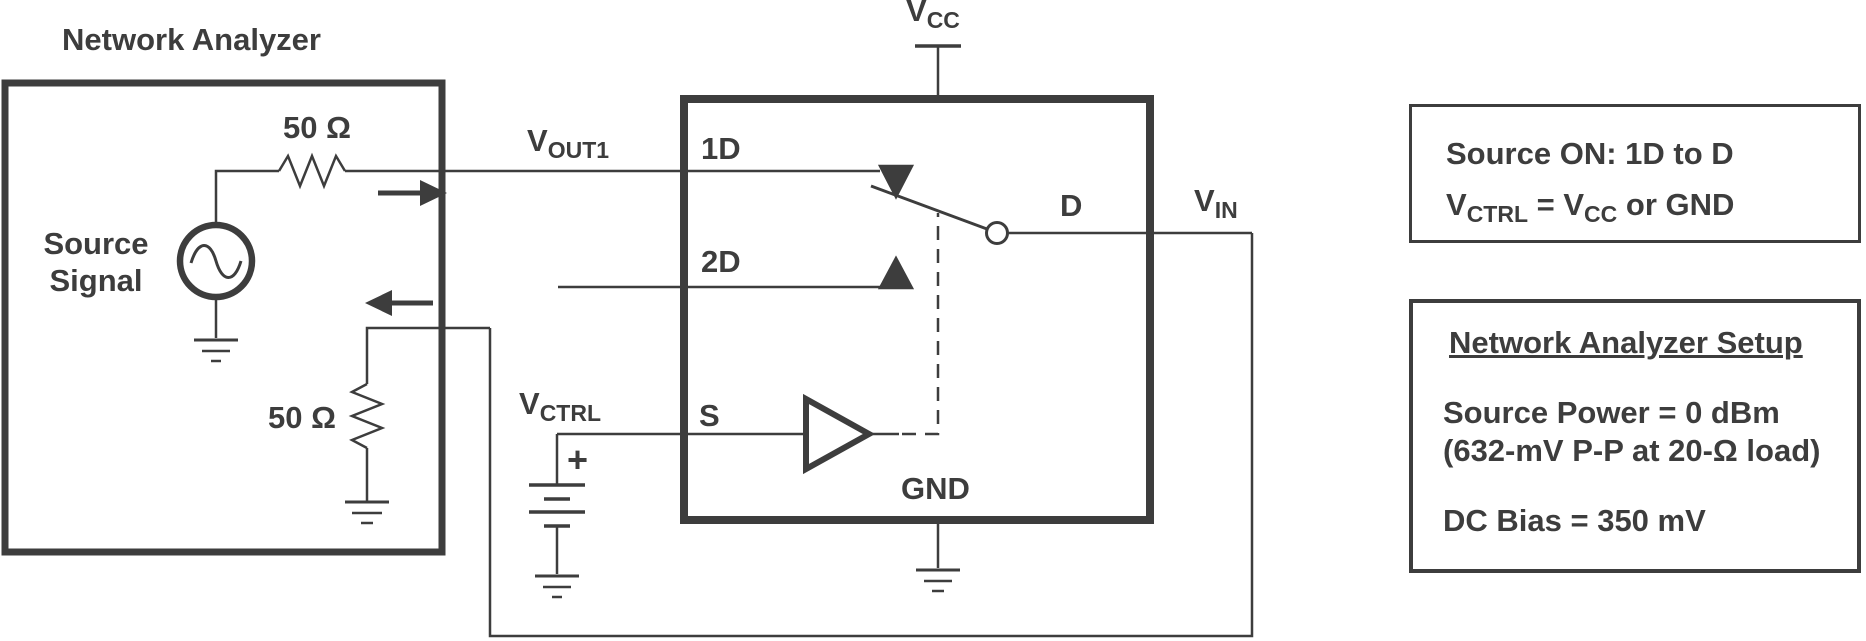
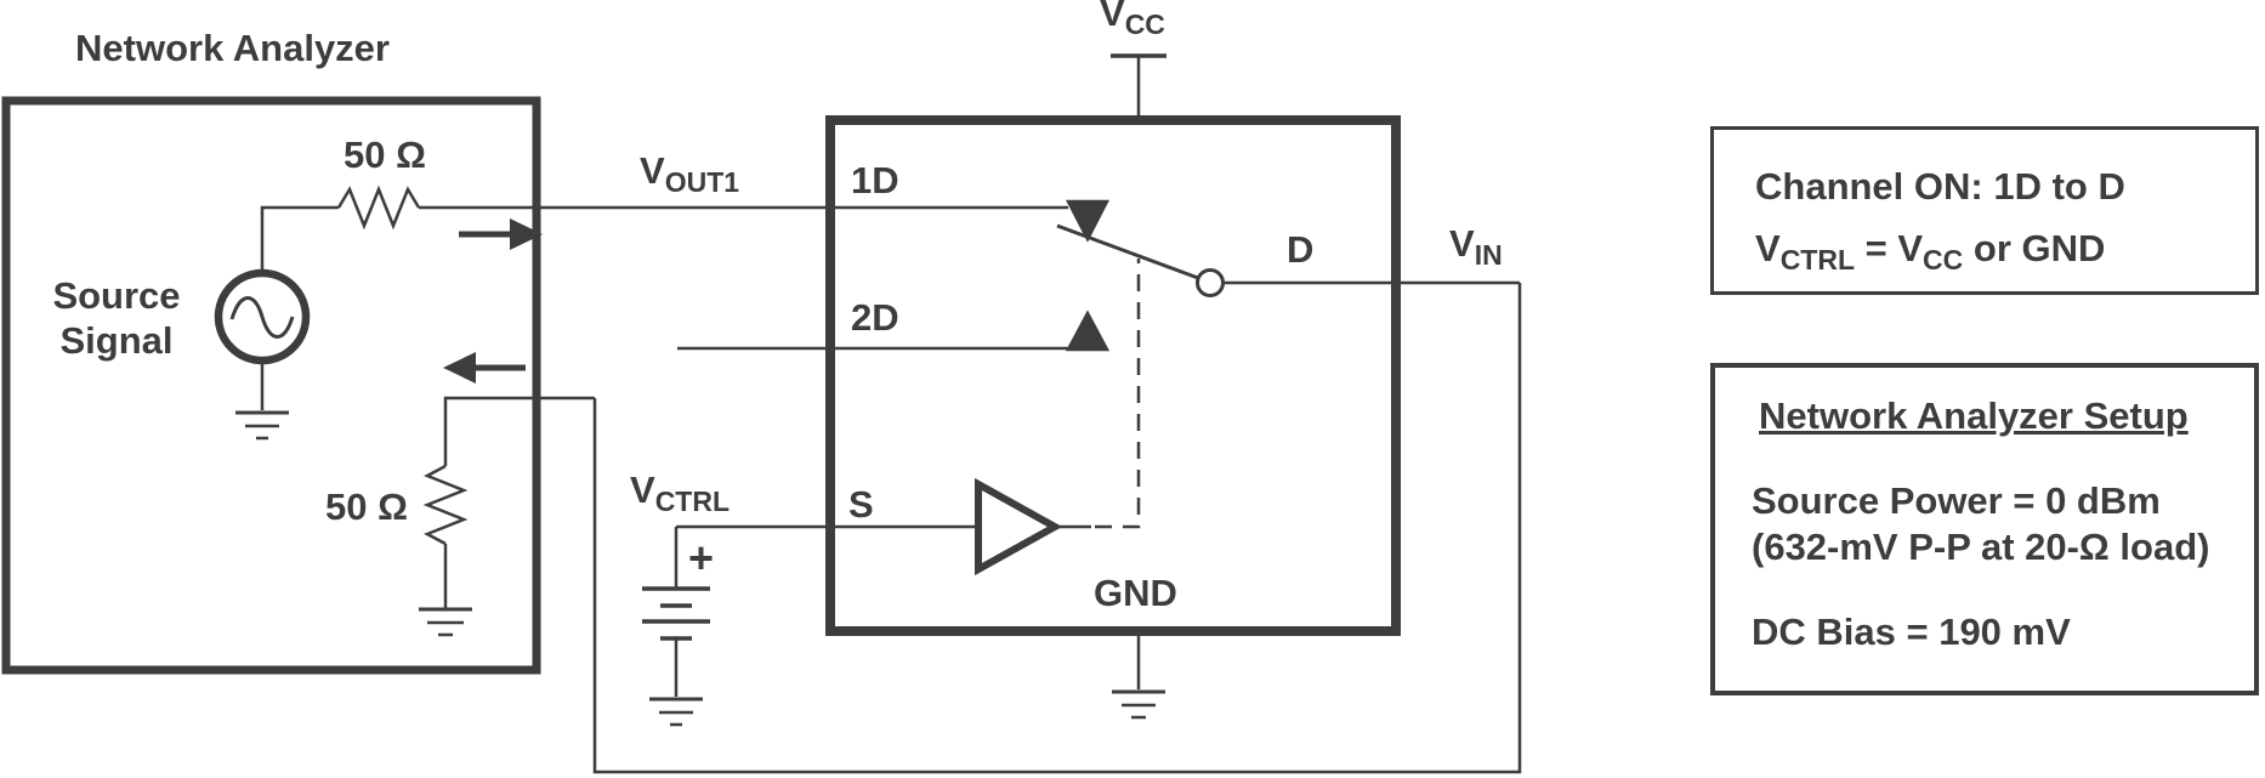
  Network Analyzer
  Source
  Signal
  50 Ω
  50 Ω
  VOUT1
  VCC
  VCTRL
  VIN
  1D
  2D
  D
  S
  GND
  +
- Source ON: 1D to D
+ Channel ON: 1D to D
  VCTRL = VCC or GND
  Network Analyzer Setup
  Source Power = 0 dBm
  (632-mV P-P at 20-Ω load)
- DC Bias = 350 mV
+ DC Bias = 190 mV
